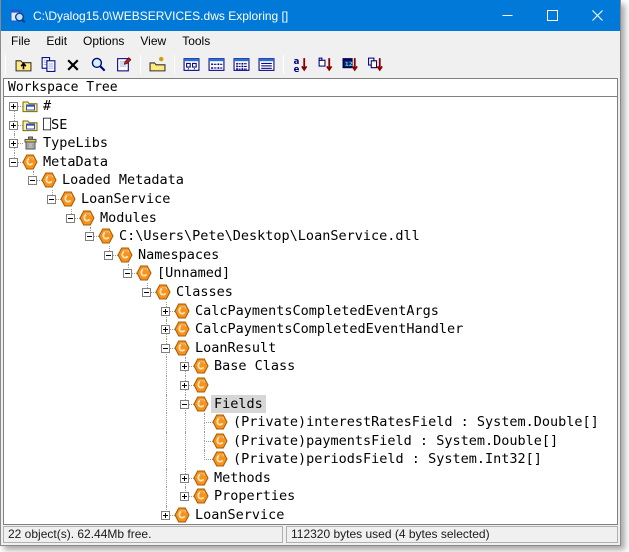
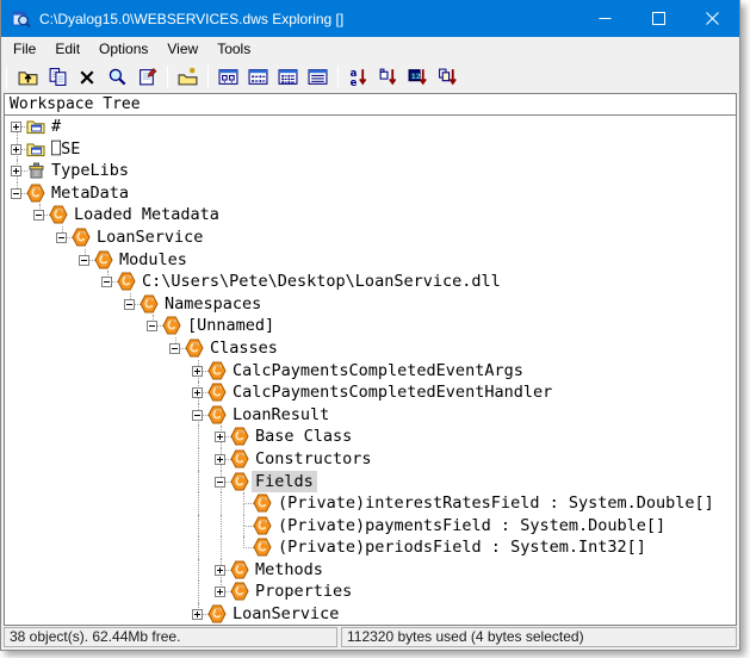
  C:\Dyalog15.0\WEBSERVICES.dws Exploring []
  File
  Edit
  Options
  View
  Tools
  Workspace Tree
  #
  ⎕SE
  TypeLibs
  MetaData
  Loaded Metadata
  LoanService
  Modules
  C:\Users\Pete\Desktop\LoanService.dll
  Namespaces
  [Unnamed]
  Classes
  CalcPaymentsCompletedEventArgs
  CalcPaymentsCompletedEventHandler
  LoanResult
  Base Class
+ Constructors
  Fields
  (Private)interestRatesField : System.Double[]
  (Private)paymentsField : System.Double[]
  (Private)periodsField : System.Int32[]
  Methods
  Properties
  LoanService
- 22 object(s). 62.44Mb free.
+ 38 object(s). 62.44Mb free.
  112320 bytes used (4 bytes selected)
